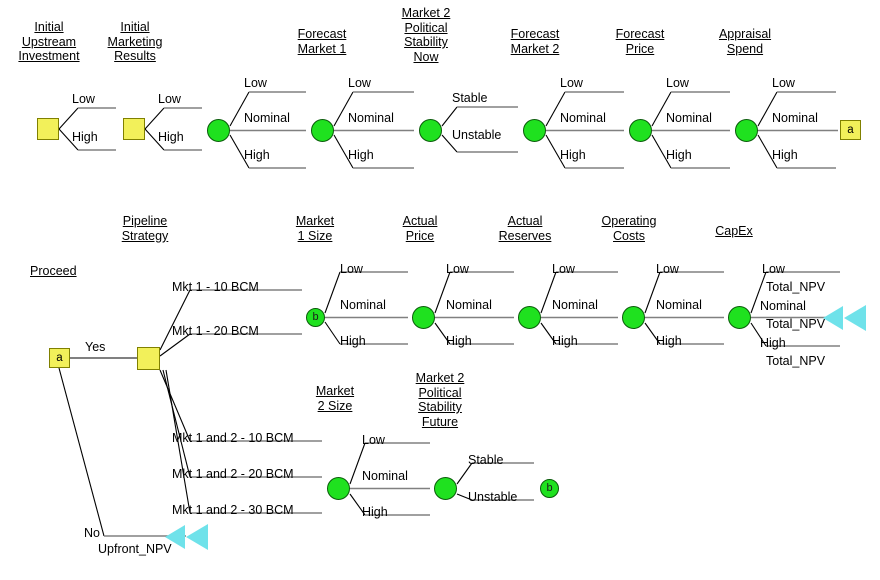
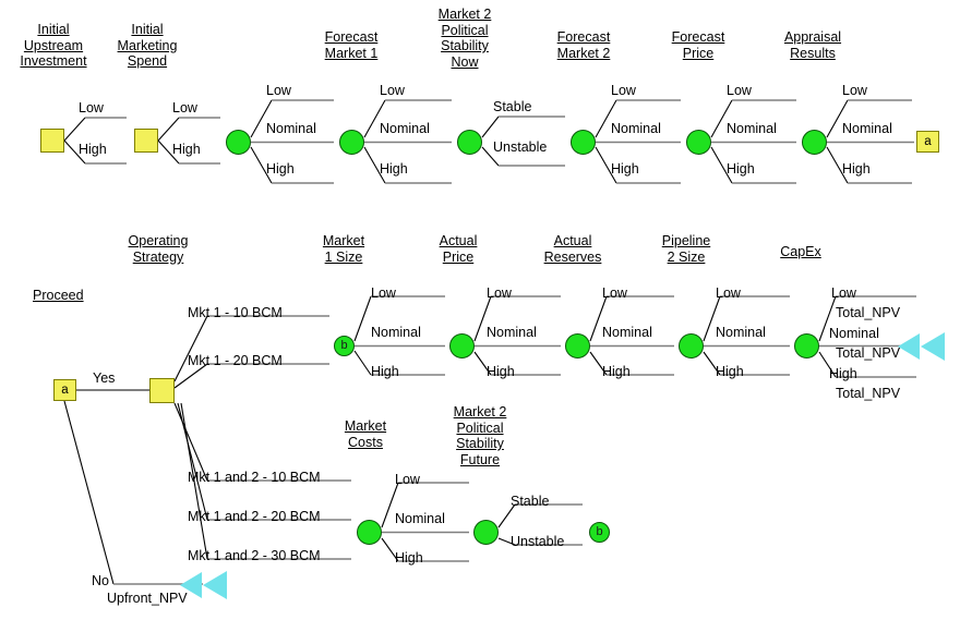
  Initial
  Upstream
  Investment
  Initial
  Marketing
- Results
+ Spend
  Forecast
  Market 1
  Market 2
  Political
  Stability
  Now
  Forecast
  Market 2
  Forecast
  Price
  Appraisal
- Spend
+ Results
  a
  Low
  High
  Low
  High
  Low
  Nominal
  High
  Low
  Nominal
  High
  Stable
  Unstable
  Low
  Nominal
  High
  Low
  Nominal
  High
  Low
  Nominal
  High
- Pipeline
+ Operating
  Strategy
  Market
  1 Size
  Actual
  Price
  Actual
  Reserves
- Operating
+ Pipeline
- Costs
+ 2 Size
  CapEx
  Market
- 2 Size
+ Costs
  Market 2
  Political
  Stability
  Future
  Proceed
  a
  Yes
  No
  Upfront_NPV
  Mkt 1 - 10 BCM
  Mkt 1 - 20 BCM
  Mkt 1 and 2 - 10 BCM
  Mkt 1 and 2 - 20 BCM
  Mkt 1 and 2 - 30 BCM
  b
  Low
  Nominal
  High
  Low
  Nominal
  High
  Low
  Nominal
  High
  Low
  Nominal
  High
  Low
  Nominal
  High
  Total_NPV
  Total_NPV
  Total_NPV
  Low
  Nominal
  High
  Stable
  Unstable
  b
